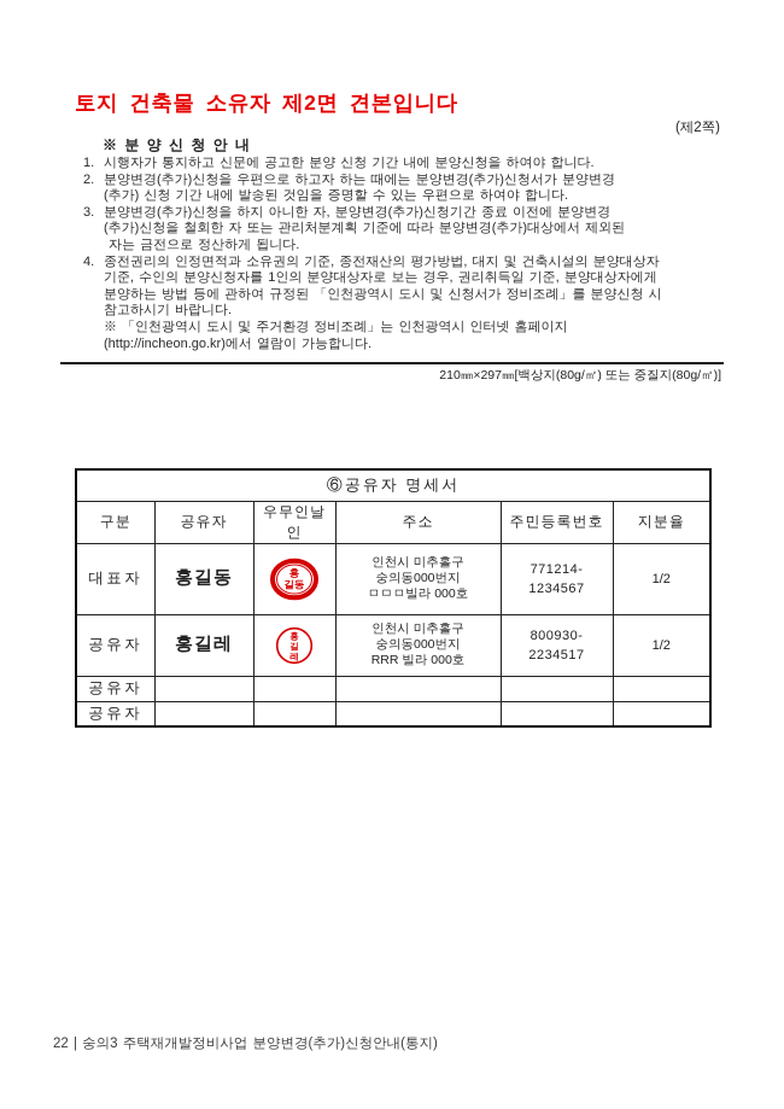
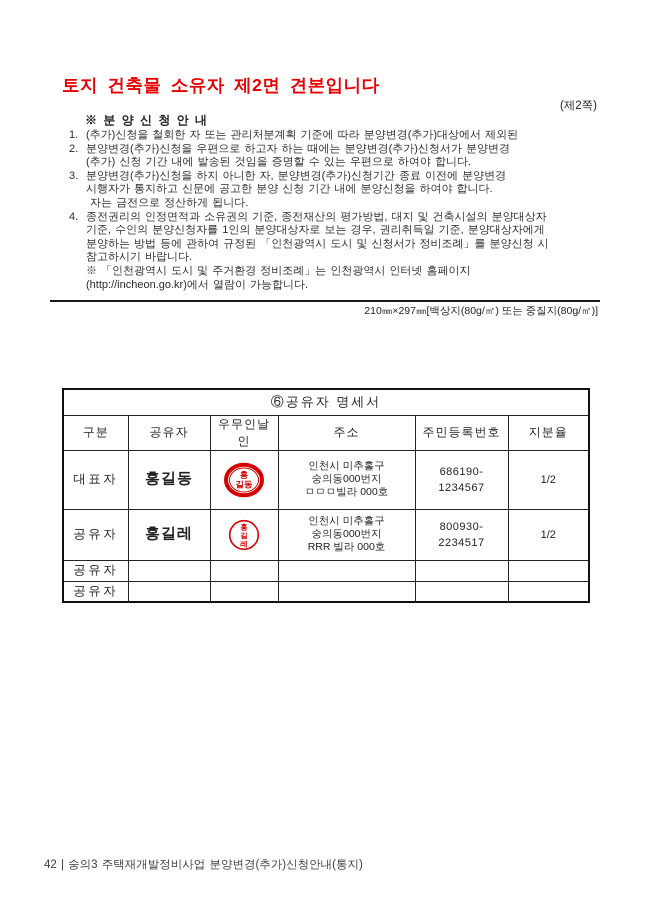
  토지 건축물 소유자 제2면 견본입니다
  (제2쪽)
  ※ 분 양 신 청 안 내
  1.
- 시행자가 통지하고 신문에 공고한 분양 신청 기간 내에 분양신청을 하여야 합니다.
+ (추가)신청을 철회한 자 또는 관리처분계획 기준에 따라 분양변경(추가)대상에서 제외된
  2.
  분양변경(추가)신청을 우편으로 하고자 하는 때에는 분양변경(추가)신청서가 분양변경
  (추가) 신청 기간 내에 발송된 것임을 증명할 수 있는 우편으로 하여야 합니다.
  3.
  분양변경(추가)신청을 하지 아니한 자, 분양변경(추가)신청기간 종료 이전에 분양변경
- (추가)신청을 철회한 자 또는 관리처분계획 기준에 따라 분양변경(추가)대상에서 제외된
+ 시행자가 통지하고 신문에 공고한 분양 신청 기간 내에 분양신청을 하여야 합니다.
  자는 금전으로 정산하게 됩니다.
  4.
  종전권리의 인정면적과 소유권의 기준, 종전재산의 평가방법, 대지 및 건축시설의 분양대상자
  기준, 수인의 분양신청자를 1인의 분양대상자로 보는 경우, 권리취득일 기준, 분양대상자에게
  분양하는 방법 등에 관하여 규정된 「인천광역시 도시 및 신청서가 정비조례」를 분양신청 시
  참고하시기 바랍니다.
  ※ 「인천광역시 도시 및 주거환경 정비조례」는 인천광역시 인터넷 홈페이지
  (http://incheon.go.kr)에서 열람이 가능합니다.
  210㎜×297㎜[백상지(80g/㎡) 또는 중질지(80g/㎡)]
  ⑥공유자 명세서
  구분	공유자	우무인날인	주소	주민등록번호	지분율
- 대표자	홍길동	홍 길동	인천시 미추홀구 숭의동000번지 ㅁㅁㅁ빌라 000호	771214- 1234567	1/2
+ 대표자	홍길동	홍 길동	인천시 미추홀구 숭의동000번지 ㅁㅁㅁ빌라 000호	686190- 1234567	1/2
  공유자	홍길레	홍 길 레	인천시 미추홀구 숭의동000번지 RRR 빌라 000호	800930- 2234517	1/2
  공유자
  공유자
- 22 | 숭의3 주택재개발정비사업 분양변경(추가)신청안내(통지)
+ 42 | 숭의3 주택재개발정비사업 분양변경(추가)신청안내(통지)
